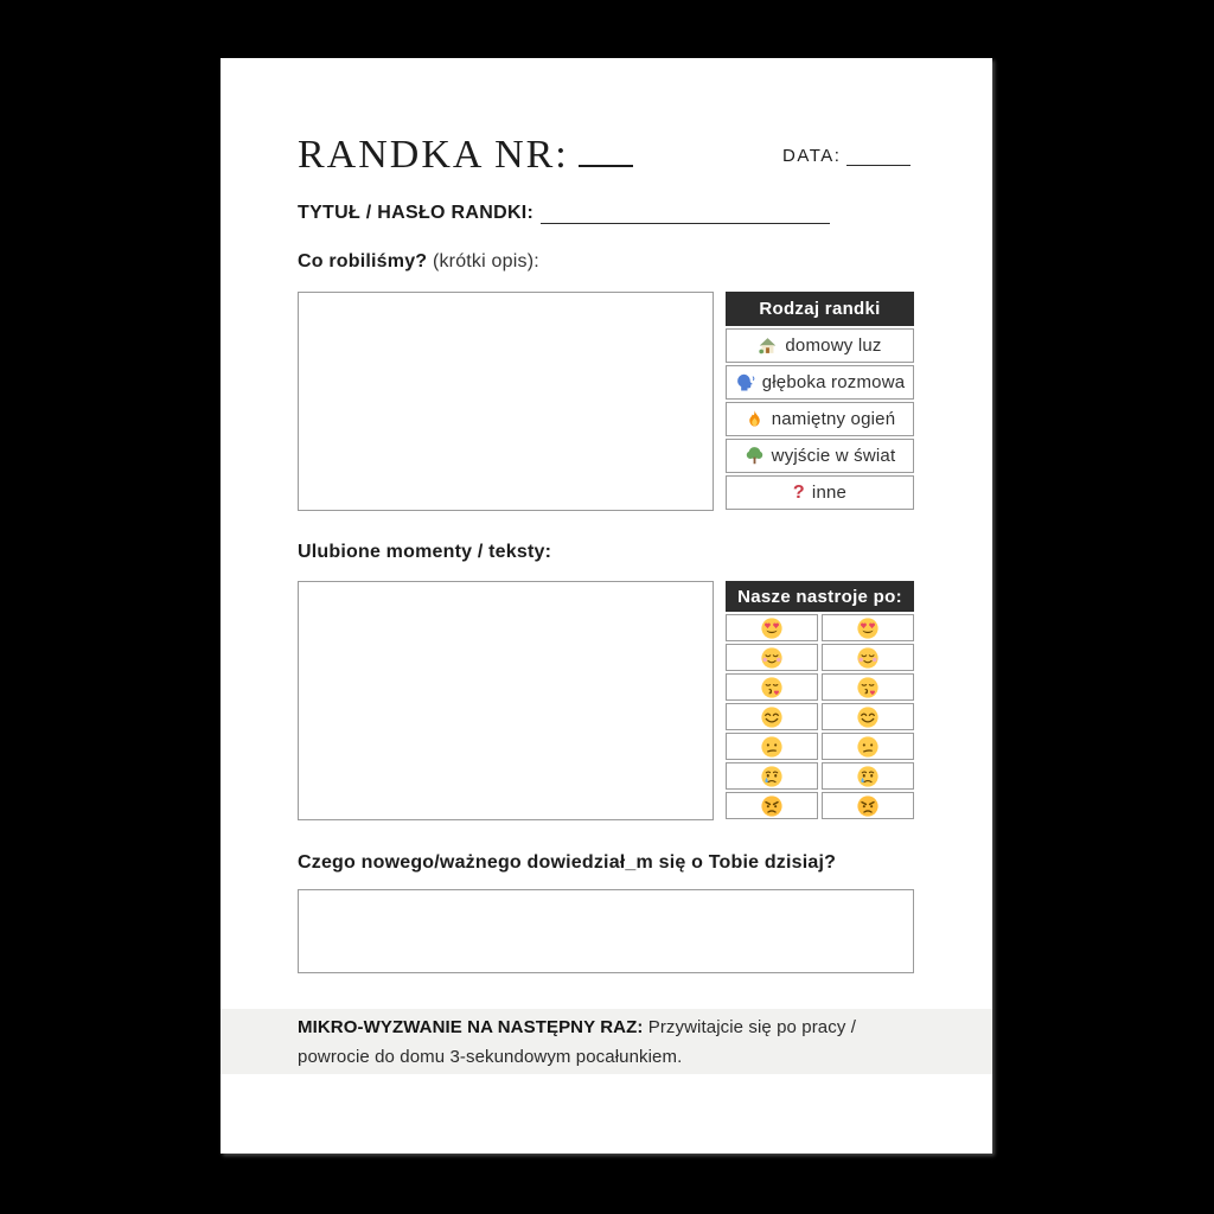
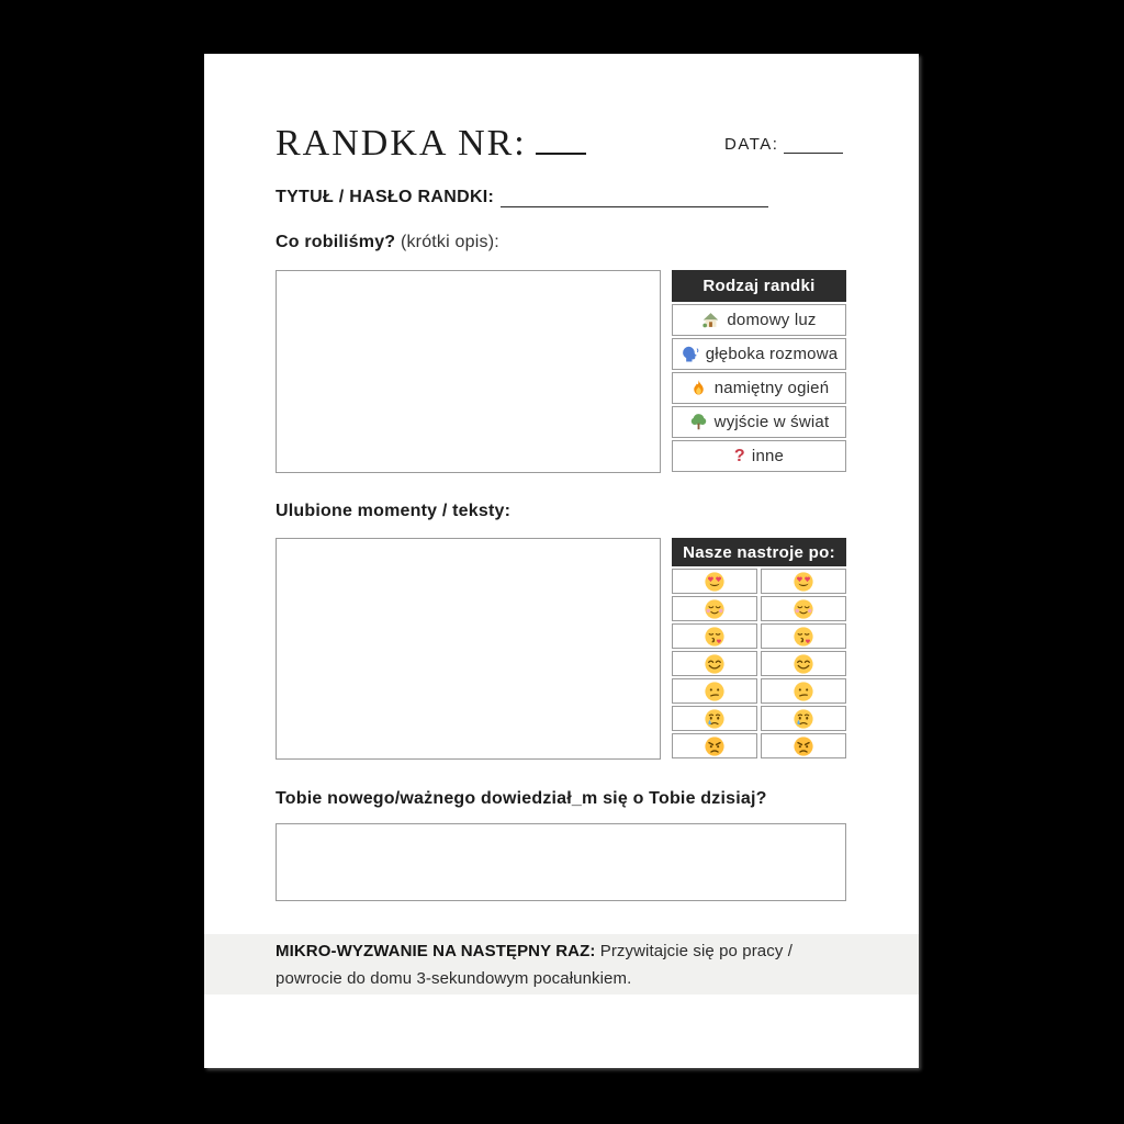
  RANDKA NR:
  DATA:
  TYTUŁ / HASŁO RANDKI:
  Co robiliśmy? (krótki opis):
  Rodzaj randki
  domowy luz
  głęboka rozmowa
  namiętny ogień
  wyjście w świat
  ?
  inne
  Ulubione momenty / teksty:
  Nasze nastroje po:
- Czego nowego/ważnego dowiedział_m się o Tobie dzisiaj?
+ Tobie nowego/ważnego dowiedział_m się o Tobie dzisiaj?
  MIKRO-WYZWANIE NA NASTĘPNY RAZ: Przywitajcie się po pracy / powrocie do domu 3-sekundowym pocałunkiem.
